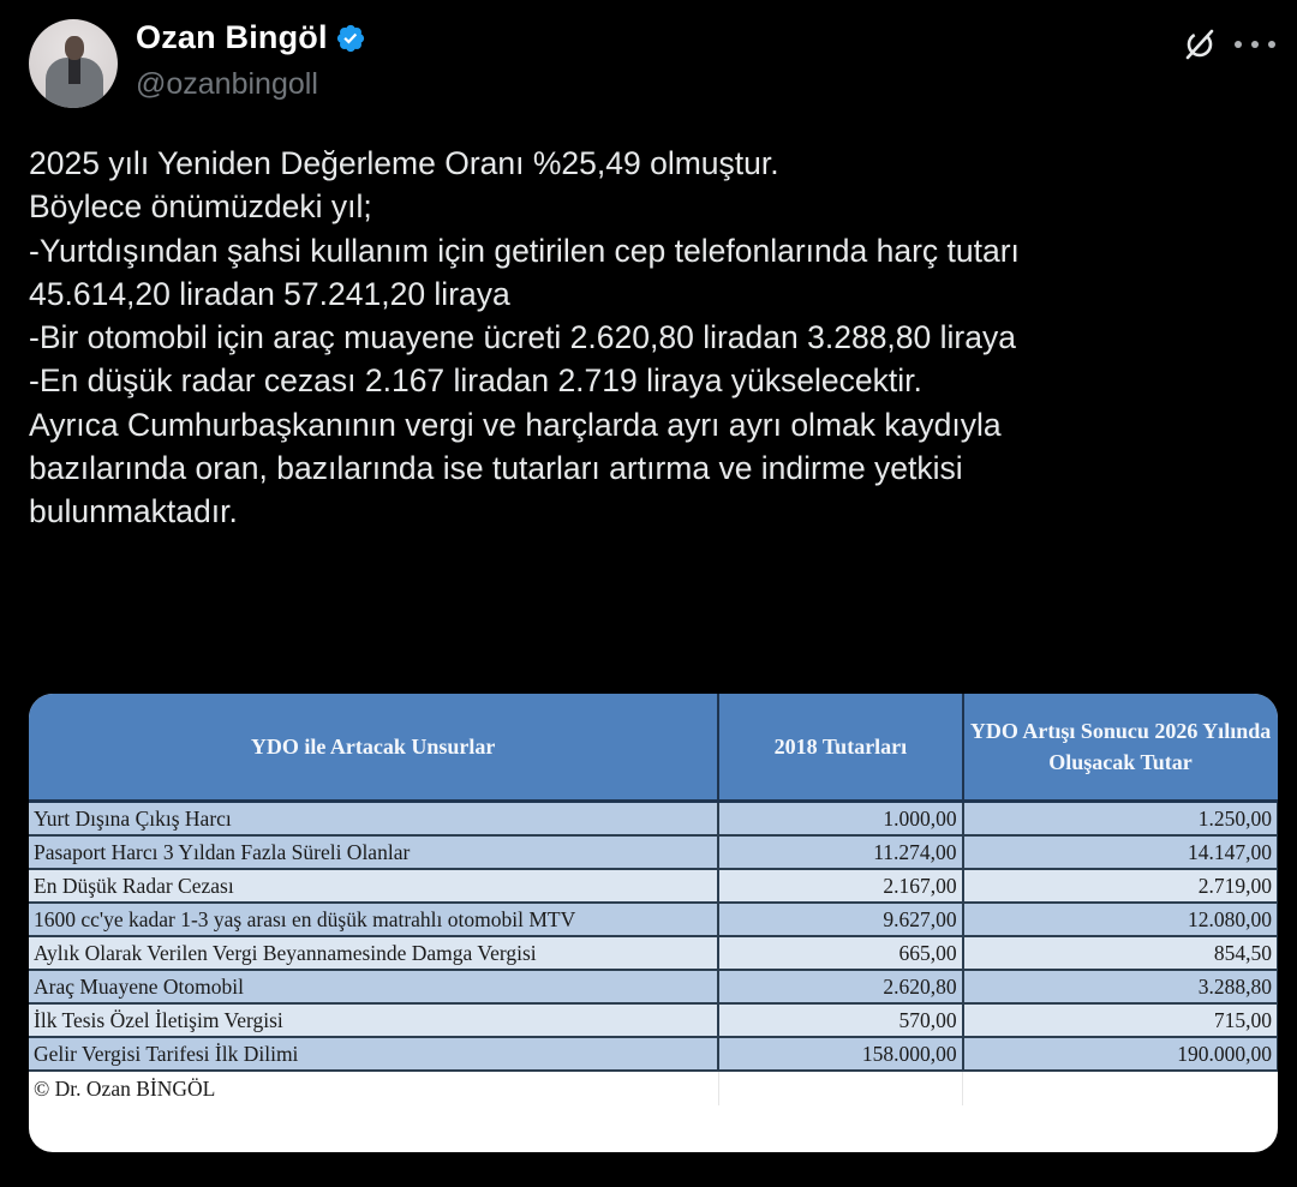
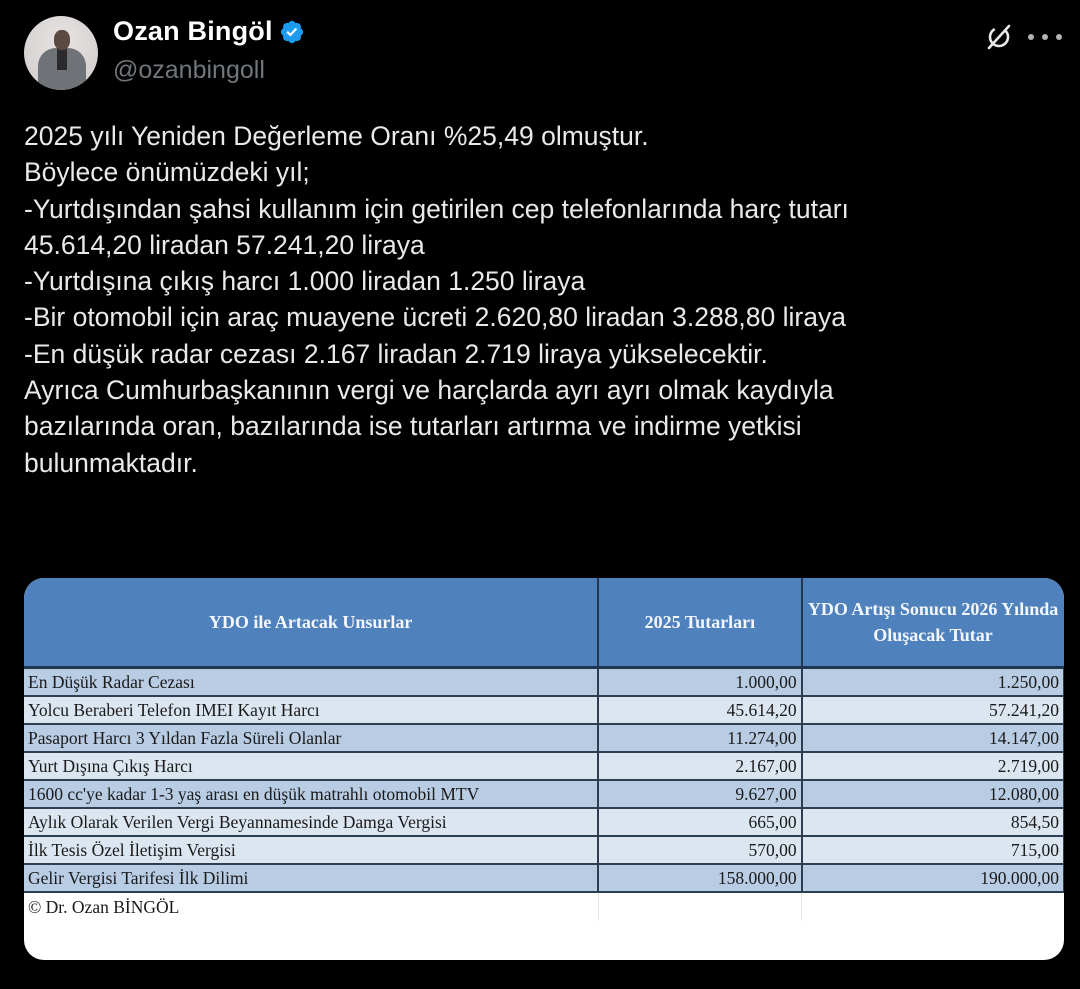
  Ozan Bingöl
  @ozanbingoll
  2025 yılı Yeniden Değerleme Oranı %25,49 olmuştur.
  Böylece önümüzdeki yıl;
  -Yurtdışından şahsi kullanım için getirilen cep telefonlarında harç tutarı
  45.614,20 liradan 57.241,20 liraya
+ -Yurtdışına çıkış harcı 1.000 liradan 1.250 liraya
  -Bir otomobil için araç muayene ücreti 2.620,80 liradan 3.288,80 liraya
  -En düşük radar cezası 2.167 liradan 2.719 liraya yükselecektir.
  Ayrıca Cumhurbaşkanının vergi ve harçlarda ayrı ayrı olmak kaydıyla
  bazılarında oran, bazılarında ise tutarları artırma ve indirme yetkisi
  bulunmaktadır.
- YDO ile Artacak Unsurlar	2018 Tutarları	YDO Artışı Sonucu 2026 Yılında Oluşacak Tutar
+ YDO ile Artacak Unsurlar	2025 Tutarları	YDO Artışı Sonucu 2026 Yılında Oluşacak Tutar
- Yurt Dışına Çıkış Harcı	1.000,00	1.250,00
+ En Düşük Radar Cezası	1.000,00	1.250,00
+ Yolcu Beraberi Telefon IMEI Kayıt Harcı	45.614,20	57.241,20
  Pasaport Harcı 3 Yıldan Fazla Süreli Olanlar	11.274,00	14.147,00
- En Düşük Radar Cezası	2.167,00	2.719,00
+ Yurt Dışına Çıkış Harcı	2.167,00	2.719,00
  1600 cc'ye kadar 1-3 yaş arası en düşük matrahlı otomobil MTV	9.627,00	12.080,00
  Aylık Olarak Verilen Vergi Beyannamesinde Damga Vergisi	665,00	854,50
- Araç Muayene Otomobil	2.620,80	3.288,80
  İlk Tesis Özel İletişim Vergisi	570,00	715,00
  Gelir Vergisi Tarifesi İlk Dilimi	158.000,00	190.000,00
  © Dr. Ozan BİNGÖL
